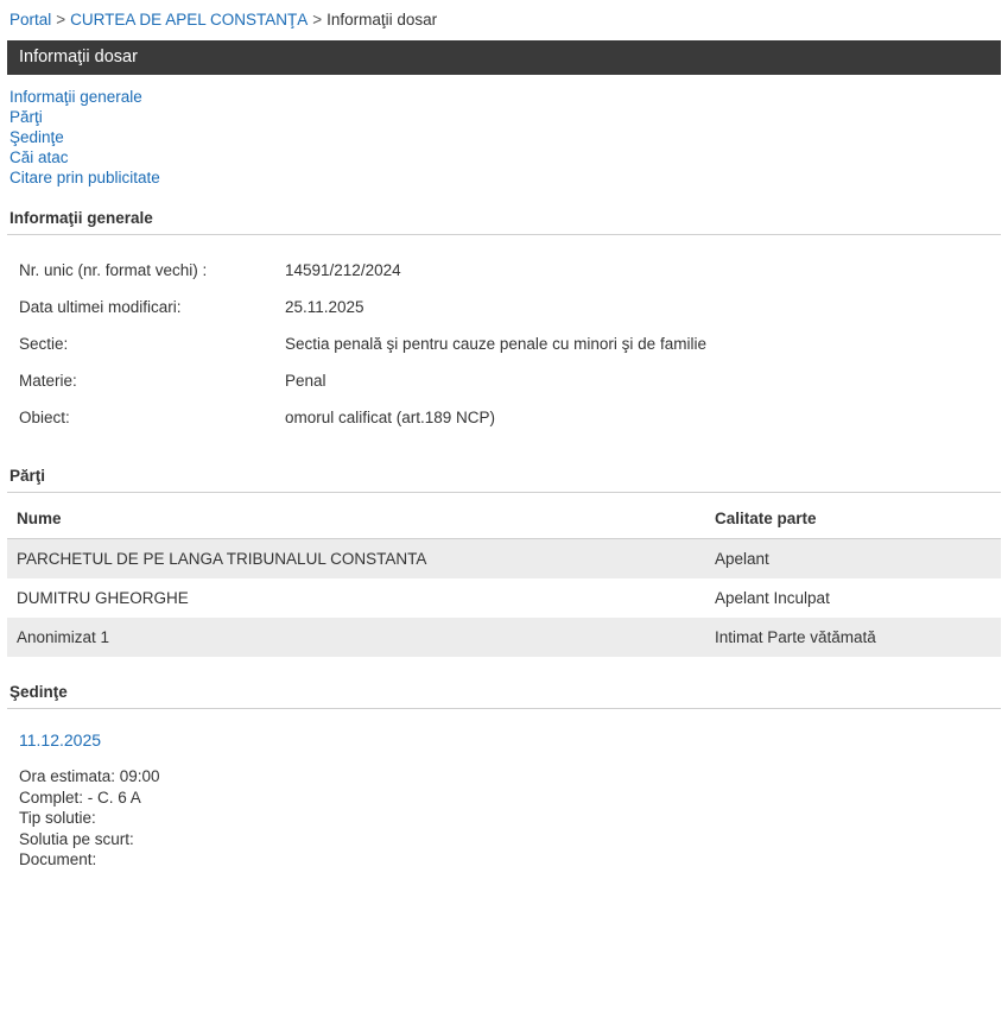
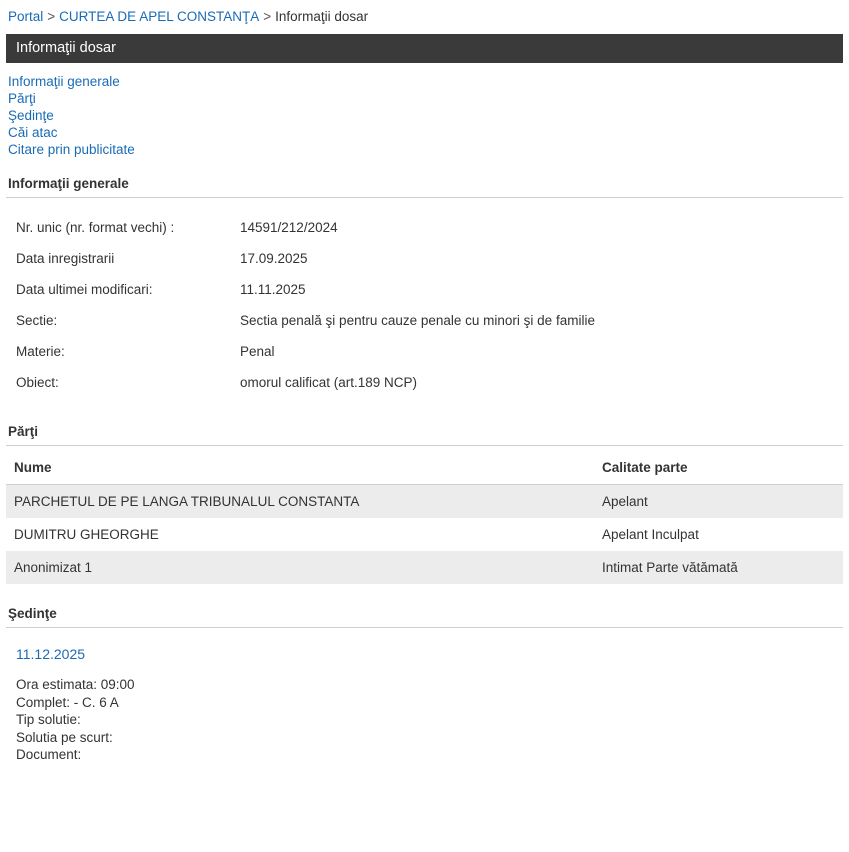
  Portal > CURTEA DE APEL CONSTANŢA > Informaţii dosar
  Informaţii dosar
  Informaţii generale
  Părţi
  Şedinţe
  Căi atac
  Citare prin publicitate
  Informaţii generale
  Nr. unic (nr. format vechi) :	14591/212/2024
+ Data inregistrarii	17.09.2025
- Data ultimei modificari:	25.11.2025
+ Data ultimei modificari:	11.11.2025
  Sectie:	Sectia penală şi pentru cauze penale cu minori şi de familie
  Materie:	Penal
  Obiect:	omorul calificat (art.189 NCP)
  Părţi
  Nume	Calitate parte
  PARCHETUL DE PE LANGA TRIBUNALUL CONSTANTA	Apelant
  DUMITRU GHEORGHE	Apelant Inculpat
  Anonimizat 1	Intimat Parte vătămată
  Şedinţe
  11.12.2025
  Ora estimata: 09:00
  Complet: - C. 6 A
  Tip solutie:
  Solutia pe scurt:
  Document:
